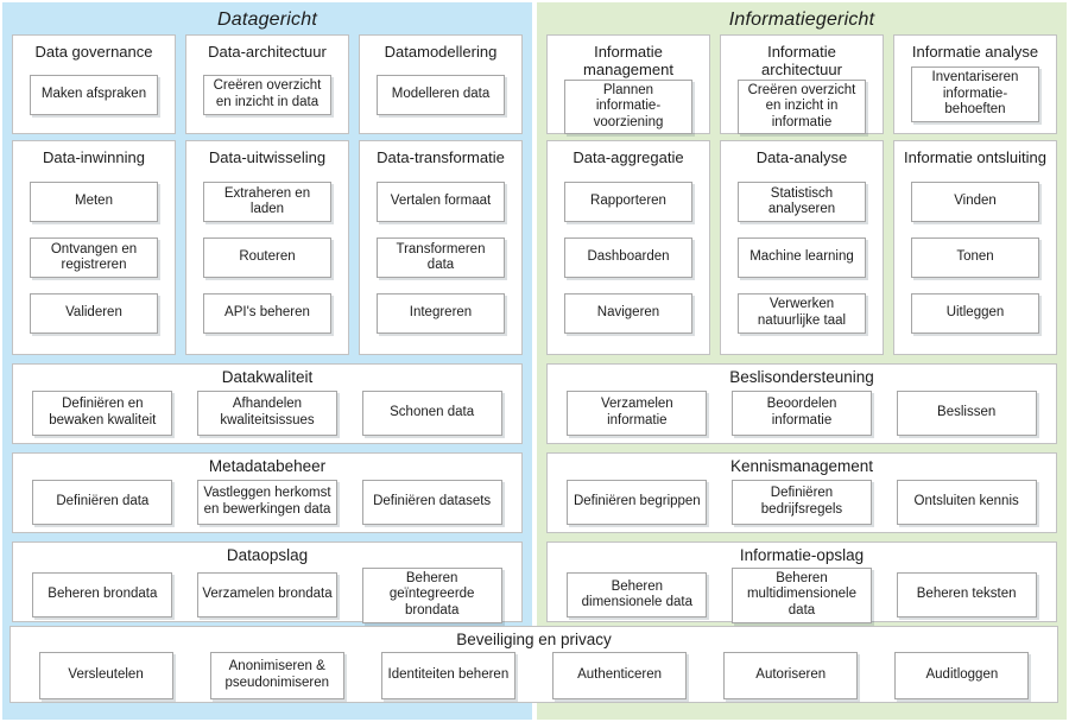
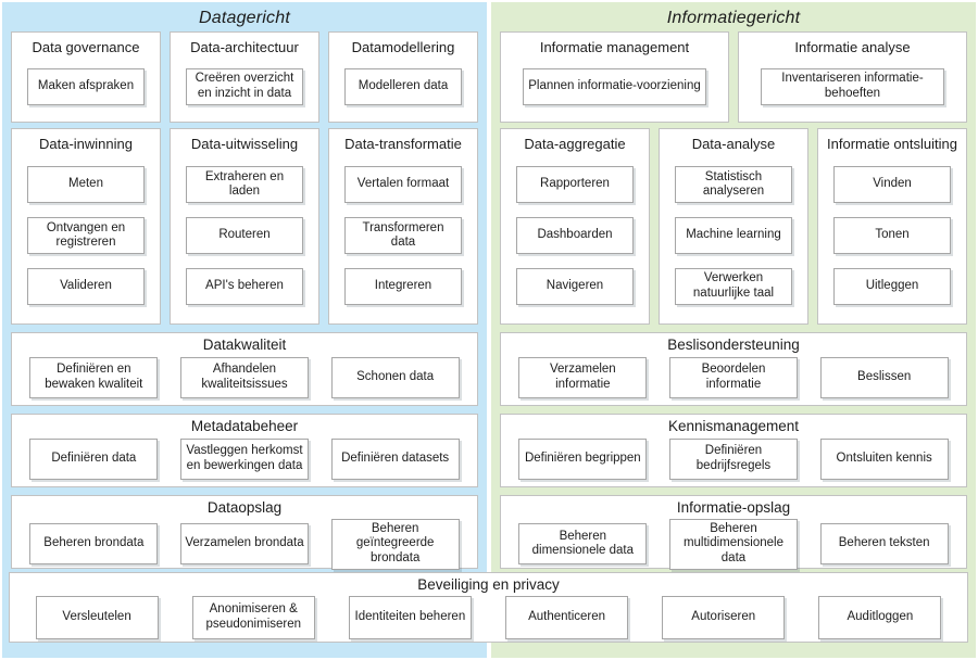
  Datagericht
  Data governance
  Maken afspraken
  Data-architectuur
  Creëren overzicht en inzicht in data
  Datamodellering
  Modelleren data
  Data-inwinning
  Meten
  Ontvangen en registreren
  Valideren
  Data-uitwisseling
  Extraheren en laden
  Routeren
  API's beheren
  Data-transformatie
  Vertalen formaat
  Transformeren data
  Integreren
  Datakwaliteit
  Definiëren en bewaken kwaliteit
  Afhandelen kwaliteitsissues
  Schonen data
  Metadatabeheer
  Definiëren data
  Vastleggen herkomst en bewerkingen data
  Definiëren datasets
  Dataopslag
  Beheren brondata
  Verzamelen brondata
  Beheren geïntegreerde brondata
  Informatiegericht
  Informatie management
  Plannen informatie-voorziening
- Informatie architectuur
- Creëren overzicht en inzicht in informatie
  Informatie analyse
  Inventariseren informatie-behoeften
  Data-aggregatie
  Rapporteren
  Dashboarden
  Navigeren
  Data-analyse
  Statistisch analyseren
  Machine learning
  Verwerken natuurlijke taal
  Informatie ontsluiting
  Vinden
  Tonen
  Uitleggen
  Beslisondersteuning
  Verzamelen informatie
  Beoordelen informatie
  Beslissen
  Kennismanagement
  Definiëren begrippen
  Definiëren bedrijfsregels
  Ontsluiten kennis
  Informatie-opslag
  Beheren dimensionele data
  Beheren multidimensionele data
  Beheren teksten
  Beveiliging en privacy
  Versleutelen
  Anonimiseren & pseudonimiseren
  Identiteiten beheren
  Authenticeren
  Autoriseren
  Auditloggen
